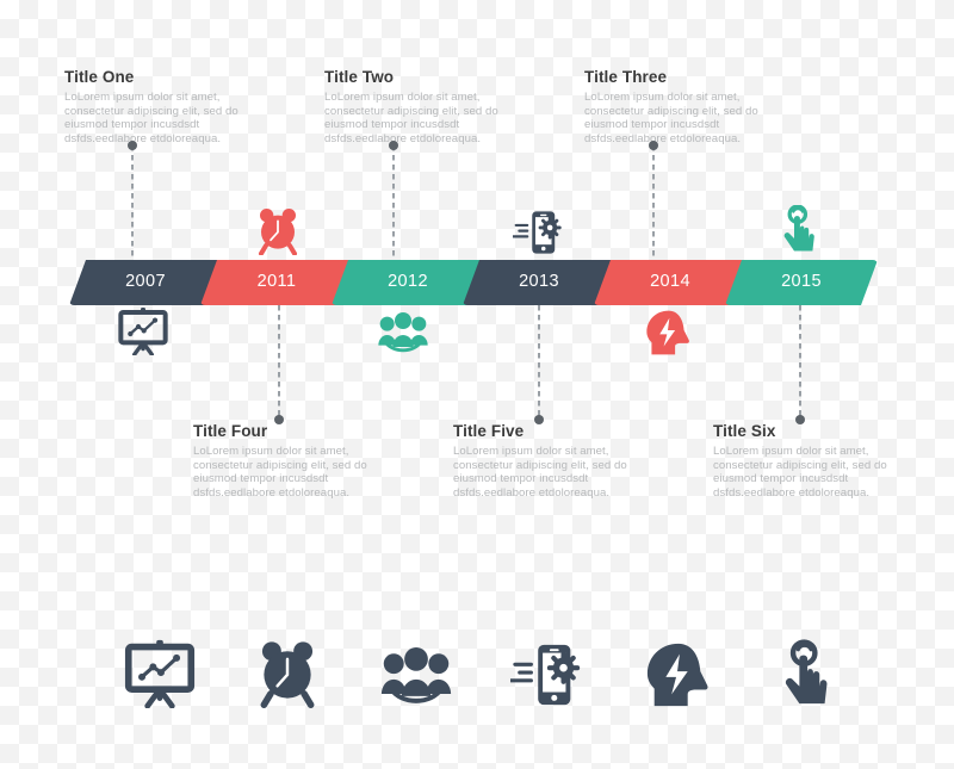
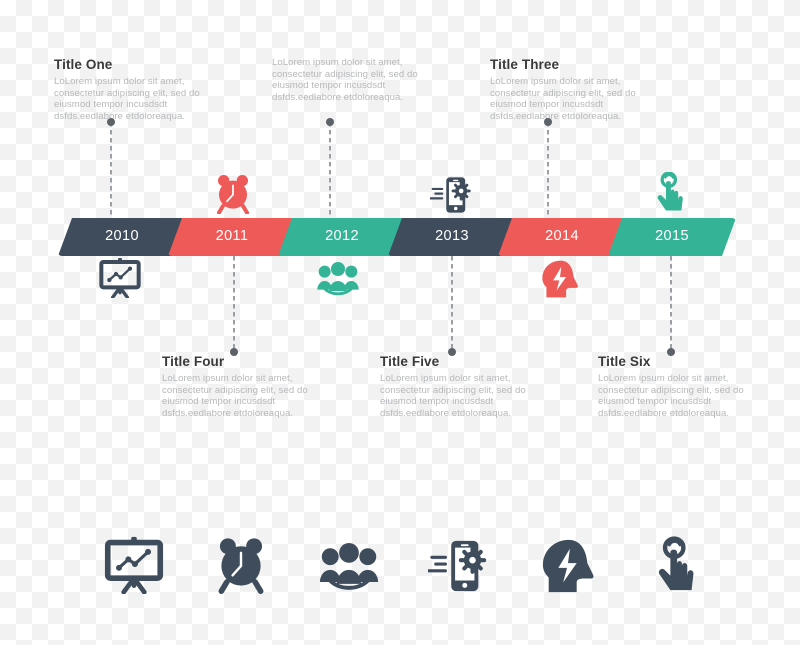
  Title One
  LoLorem ipsum dolor sit amet, consectetur adipiscing elit, sed do eiusmod tempor incusdsdt dsfds.eedlabore etdoloreaqua.
- Title Two
  LoLorem ipsum dolor sit amet, consectetur adipiscing elit, sed do eiusmod tempor incusdsdt dsfds.eedlabore etdoloreaqua.
  Title Three
  LoLorem ipsum dolor sit amet, consectetur adipiscing elit, sed do eiusmod tempor incusdsdt dsfds.eedlabore etdoloreaqua.
  Title Four
  LoLorem ipsum dolor sit amet, consectetur adipiscing elit, sed do eiusmod tempor incusdsdt dsfds.eedlabore etdoloreaqua.
  Title Five
  LoLorem ipsum dolor sit amet, consectetur adipiscing elit, sed do eiusmod tempor incusdsdt dsfds.eedlabore etdoloreaqua.
  Title Six
  LoLorem ipsum dolor sit amet, consectetur adipiscing elit, sed do eiusmod tempor incusdsdt dsfds.eedlabore etdoloreaqua.
- 2007
+ 2010
  2011
  2012
  2013
  2014
  2015
